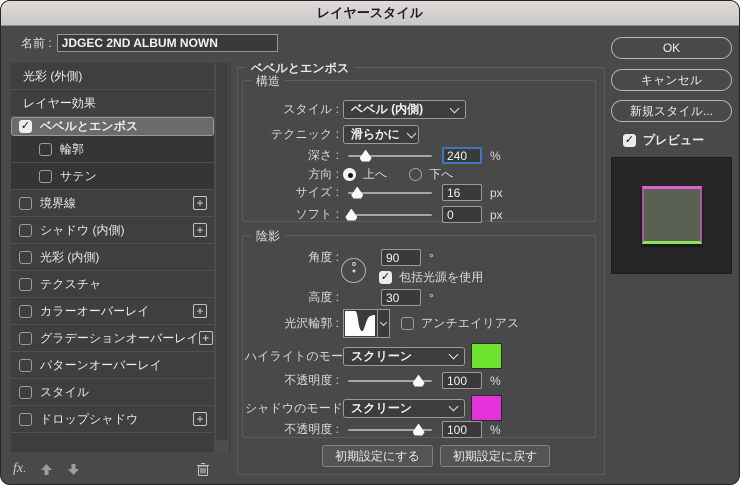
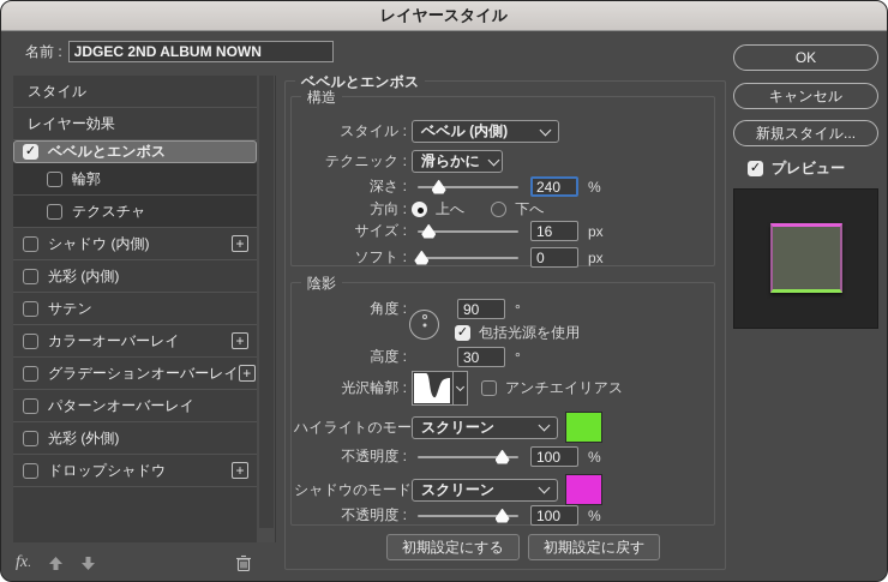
  レイヤースタイル
  名前 :
  JDGEC 2ND ALBUM NOWN
- 光彩 (外側)
+ スタイル
  レイヤー効果
  ベベルとエンボス
  輪郭
- サテン
+ テクスチャ
- 境界線
  シャドウ (内側)
  光彩 (内側)
- テクスチャ
+ サテン
  カラーオーバーレイ
  グラデーションオーバーレイ
  パターンオーバーレイ
- スタイル
+ 光彩 (外側)
  ドロップシャドウ
  fx.
  ベベルとエンボス
  構造
  スタイル :
  ベベル (内側)
  テクニック :
  滑らかに
  深さ :
  240
  %
  方向 :
  上へ
  下へ
  サイズ :
  16
  px
  ソフト :
  0
  px
  陰影
  角度 :
  90
  °
  包括光源を使用
  高度 :
  30
  °
  光沢輪郭 :
  アンチエイリアス
  ハイライトのモー
  スクリーン
  不透明度 :
  100
  %
  シャドウのモード
  スクリーン
  不透明度 :
  100
  %
  初期設定にする
  初期設定に戻す
  OK
  キャンセル
  新規スタイル...
  プレビュー
